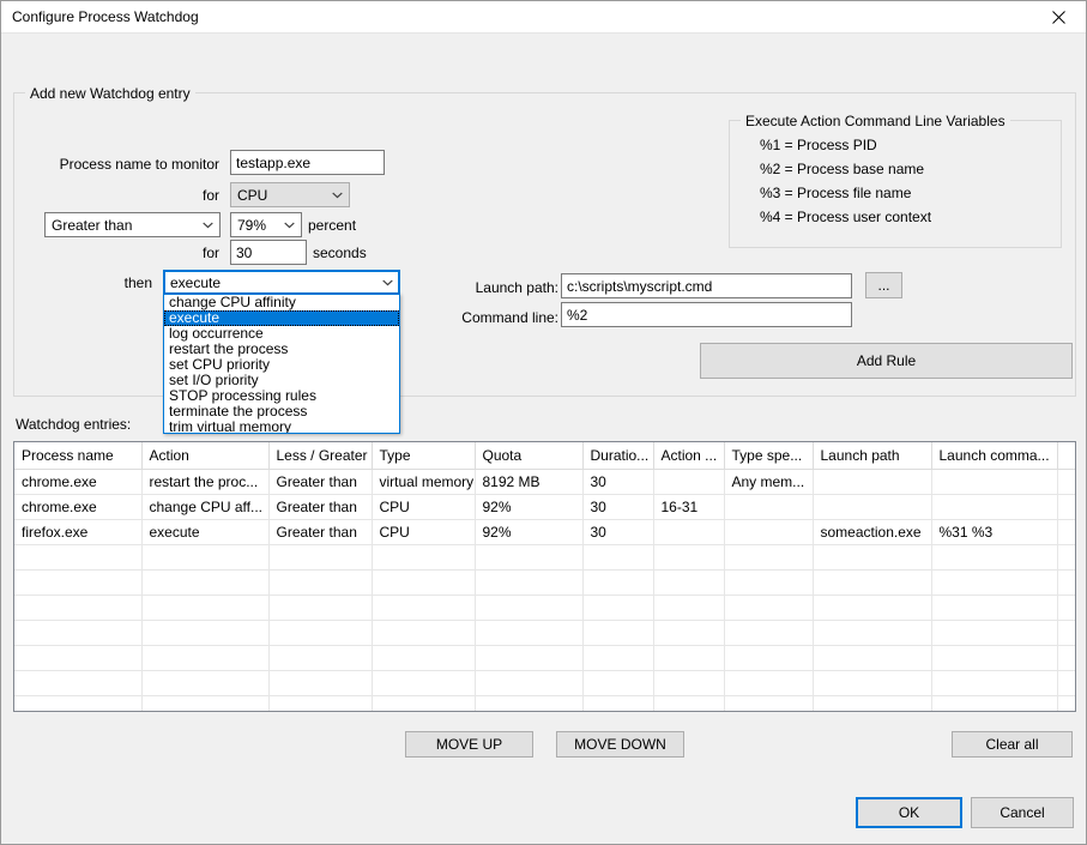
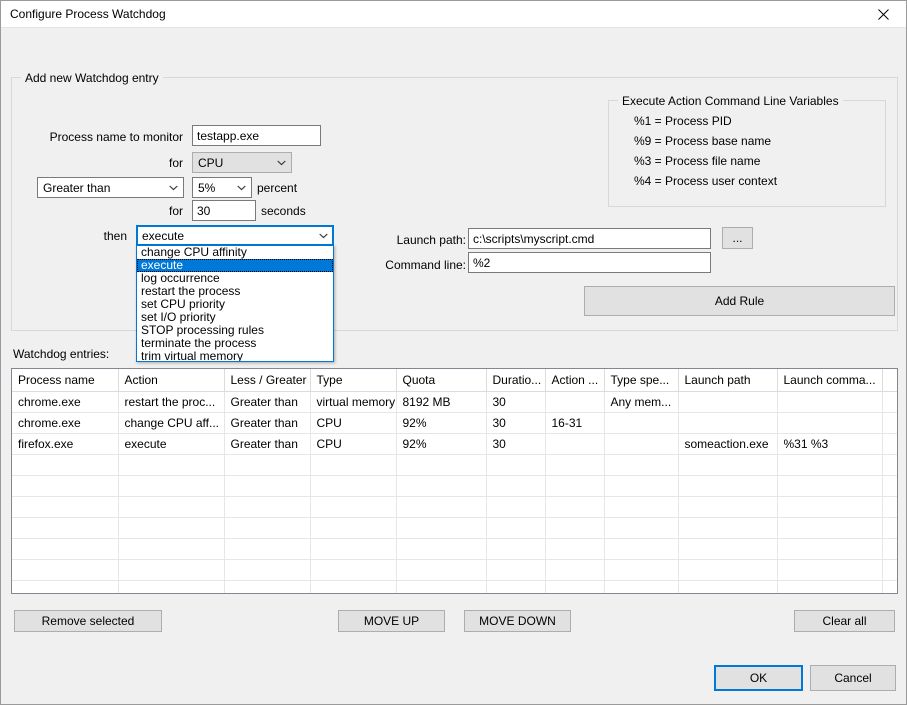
  Configure Process Watchdog
  Add new Watchdog entry
  Process name to monitor
  testapp.exe
  for
  CPU
  Greater than
- 79%
+ 5%
  percent
  for
  30
  seconds
  then
  execute
  change CPU affinity
  execute
  log occurrence
  restart the process
  set CPU priority
  set I/O priority
  STOP processing rules
  terminate the process
  trim virtual memory
  Launch path:
  c:\scripts\myscript.cmd
  ...
  Command line:
  %2
  Add Rule
  Execute Action Command Line Variables
  %1 = Process PID
- %2 = Process base name
+ %9 = Process base name
  %3 = Process file name
  %4 = Process user context
  Watchdog entries:
  Process name	Action	Less / Greater	Type	Quota	Duratio...	Action ...	Type spe...	Launch path	Launch comma...
  chrome.exe	restart the proc...	Greater than	virtual memory	8192 MB	30		Any mem...
  chrome.exe	change CPU aff...	Greater than	CPU	92%	30	16-31
  firefox.exe	execute	Greater than	CPU	92%	30			someaction.exe	%31 %3
+ Remove selected
  MOVE UP
  MOVE DOWN
  Clear all
  OK
  Cancel
